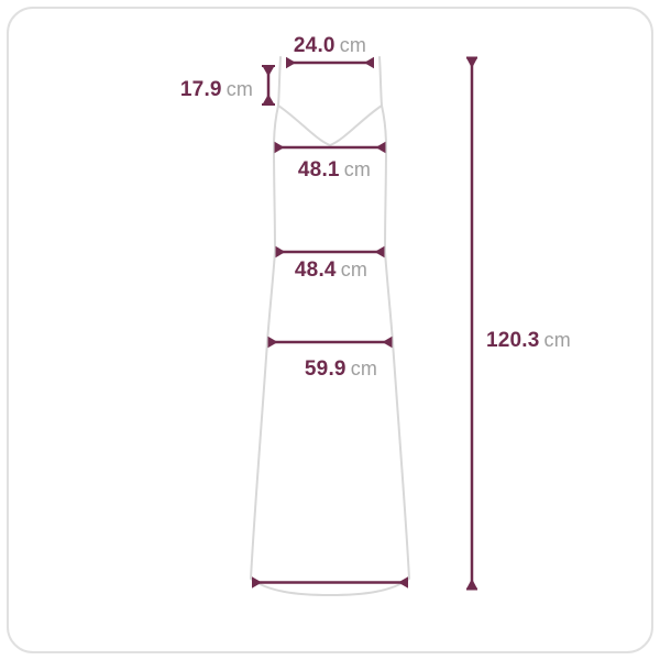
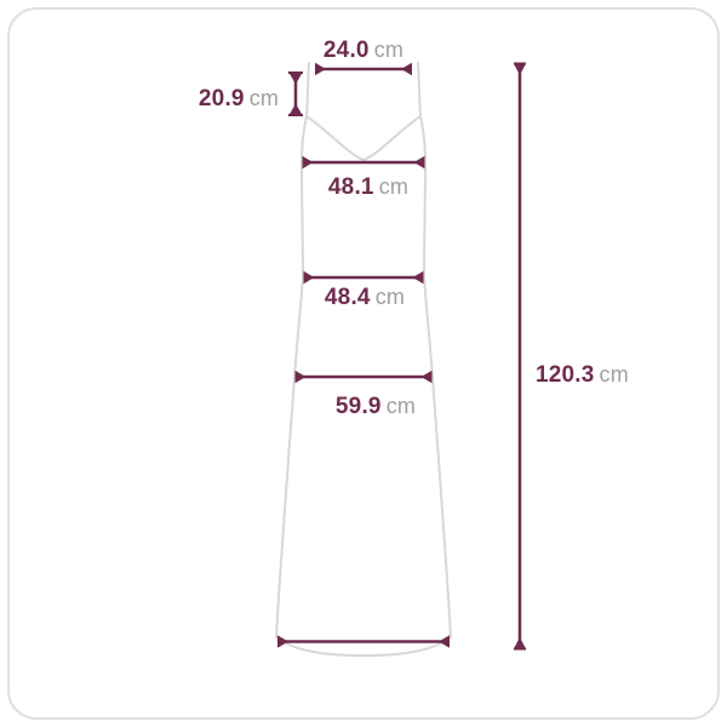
  24.0 cm
- 17.9 cm
+ 20.9 cm
  48.1 cm
  48.4 cm
  59.9 cm
  120.3 cm
